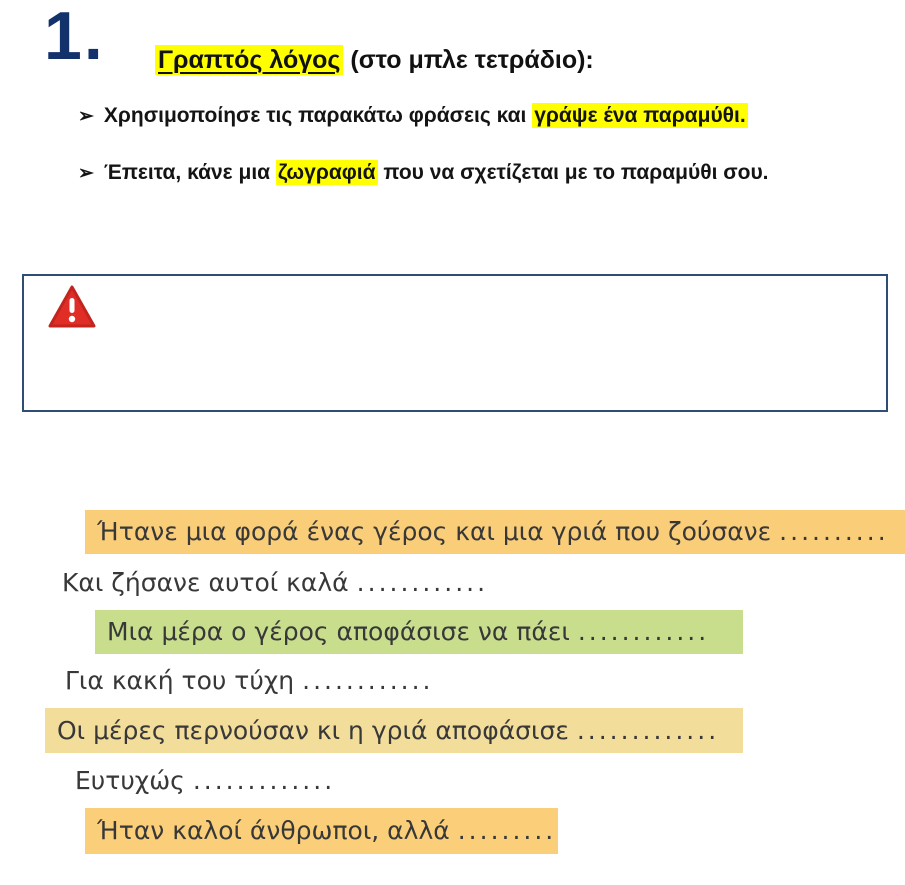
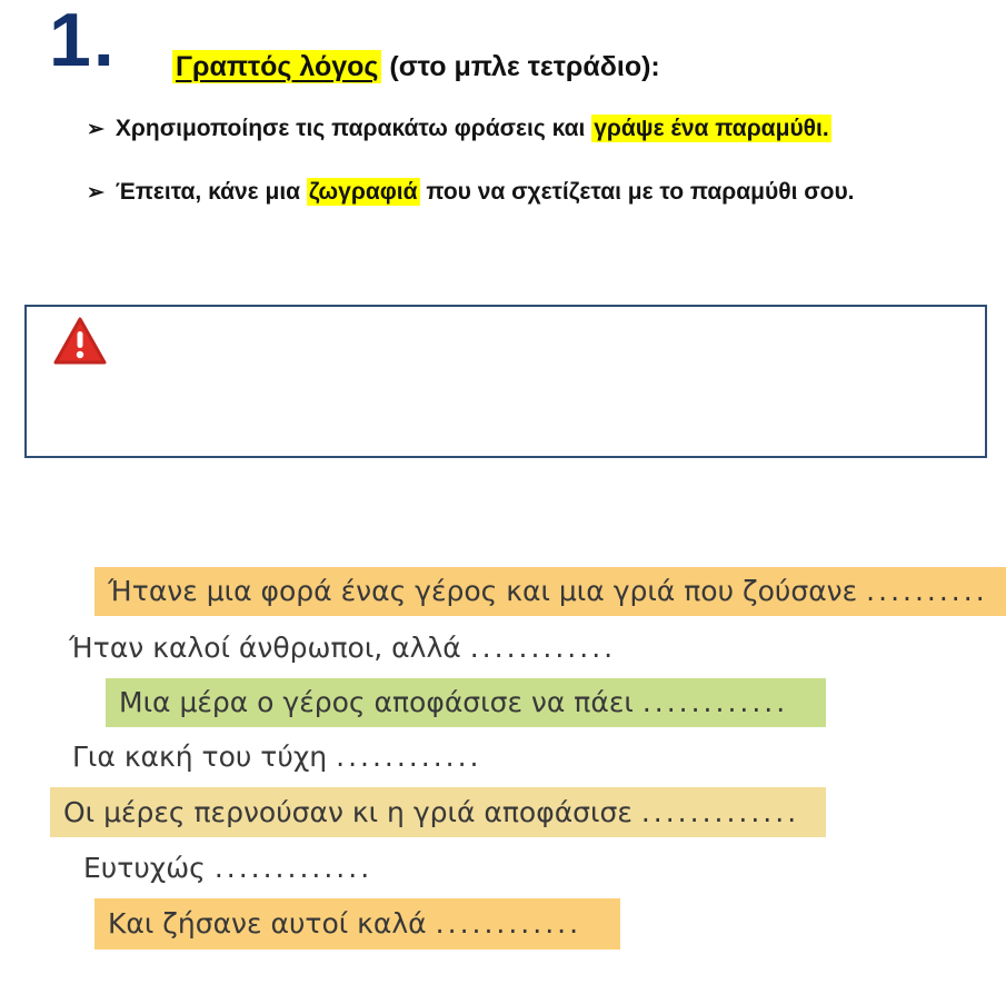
  1.
  Γραπτός λόγος (στο μπλε τετράδιο):
  ➢ Χρησιμοποίησε τις παρακάτω φράσεις και γράψε ένα παραμύθι.
  ➢ Έπειτα, κάνε μια ζωγραφιά που να σχετίζεται με το παραμύθι σου.
  Ήτανε μια φορά ένας γέρος και μια γριά που ζούσανε ..........
- Και ζήσανε αυτοί καλά ............
+ Ήταν καλοί άνθρωποι, αλλά ............
  Μια μέρα ο γέρος αποφάσισε να πάει ............
  Για κακή του τύχη ............
  Οι μέρες περνούσαν κι η γριά αποφάσισε .............
  Ευτυχώς .............
- Ήταν καλοί άνθρωποι, αλλά .........
+ Και ζήσανε αυτοί καλά ............
